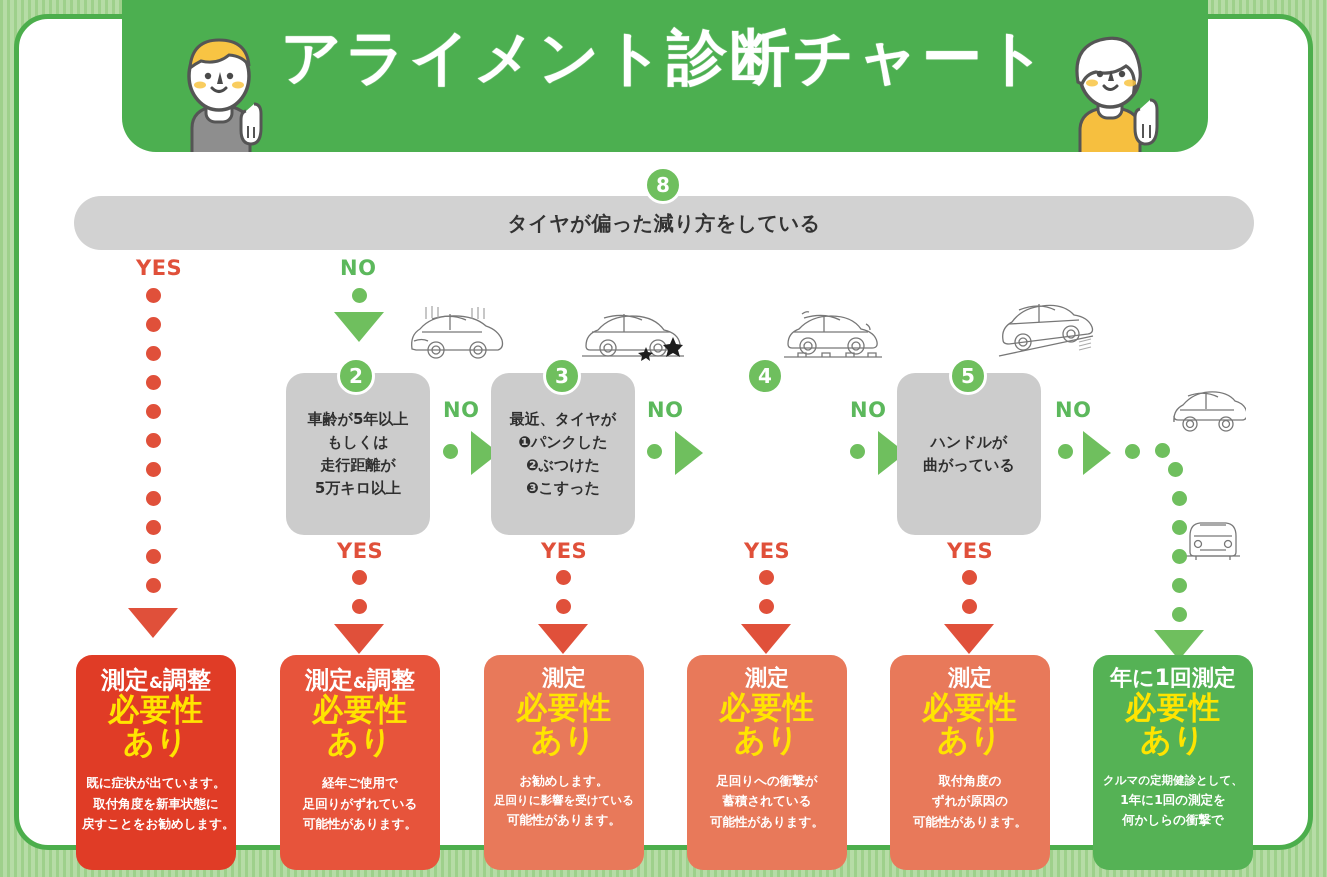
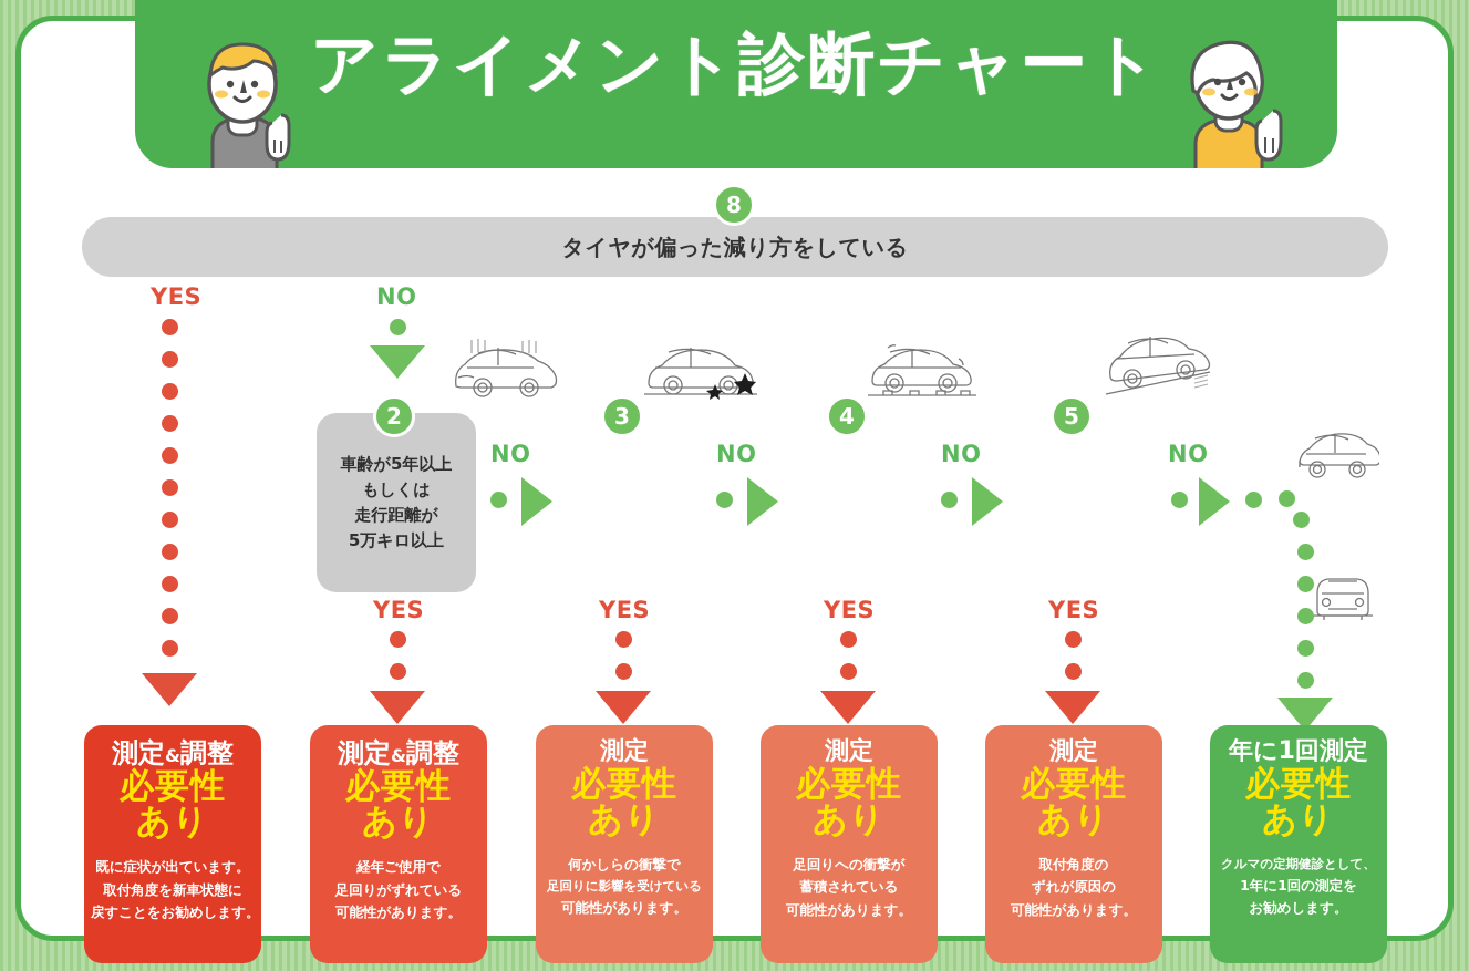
  アライメント診断チャート
  8
  タイヤが偏った減り方をしている
  YES
  NO
  2
  車齢が5年以上
  もしくは
  走行距離が
  5万キロ以上
  YES
  NO
  3
- 最近、タイヤが
- ❶パンクした
- ❷ぶつけた
- ❸こすった
  YES
  NO
  4
  YES
  NO
  5
- ハンドルが
- 曲がっている
  YES
  NO
  測定&調整
  必要性
  あり
  既に症状が出ています。
  取付角度を新車状態に
  戻すことをお勧めします。
  測定&調整
  必要性
  あり
  経年ご使用で
  足回りがずれている
  可能性があります。
  測定
  必要性
  あり
- お勧めします。
+ 何かしらの衝撃で
  足回りに影響を受けている
  可能性があります。
  測定
  必要性
  あり
  足回りへの衝撃が
  蓄積されている
  可能性があります。
  測定
  必要性
  あり
  取付角度の
  ずれが原因の
  可能性があります。
  年に1回測定
  必要性
  あり
  クルマの定期健診として、
  1年に1回の測定を
- 何かしらの衝撃で
+ お勧めします。
